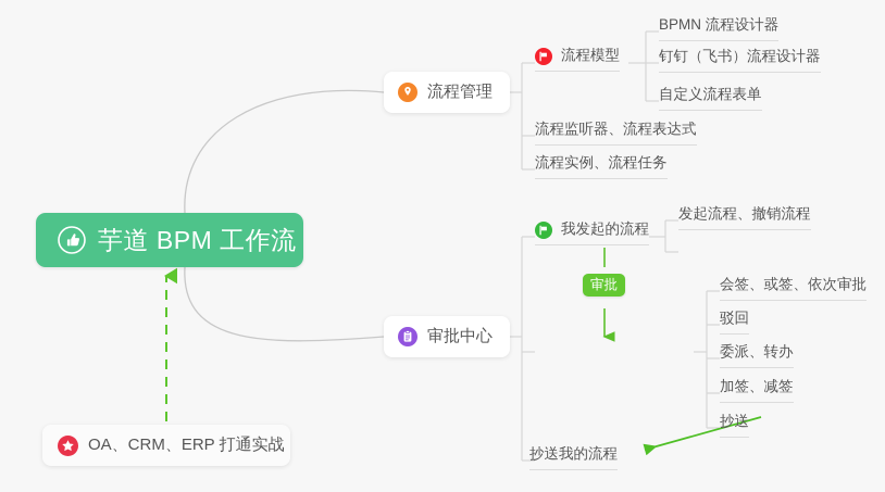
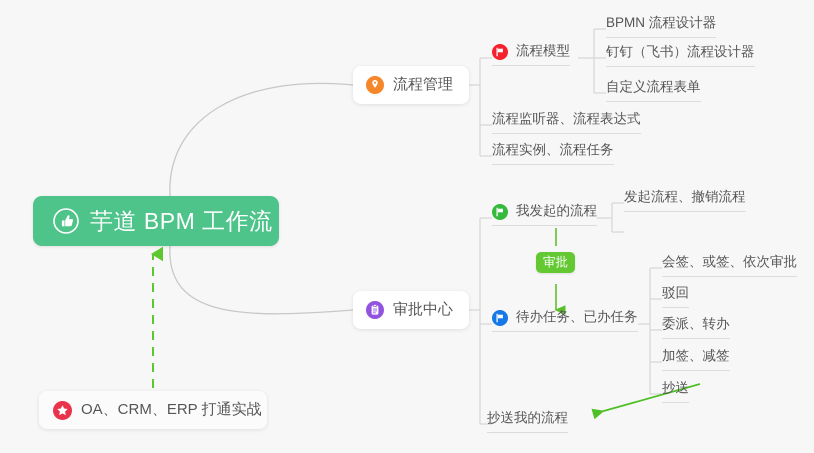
  芋道 BPM 工作流
  流程管理
  审批中心
  流程模型
  流程监听器、流程表达式
  流程实例、流程任务
  BPMN 流程设计器
  钉钉（飞书）流程设计器
  自定义流程表单
  我发起的流程
+ 待办任务、已办任务
  抄送我的流程
  发起流程、撤销流程
  会签、或签、依次审批
  驳回
  委派、转办
  加签、减签
  抄送
  审批
  OA、CRM、ERP 打通实战
